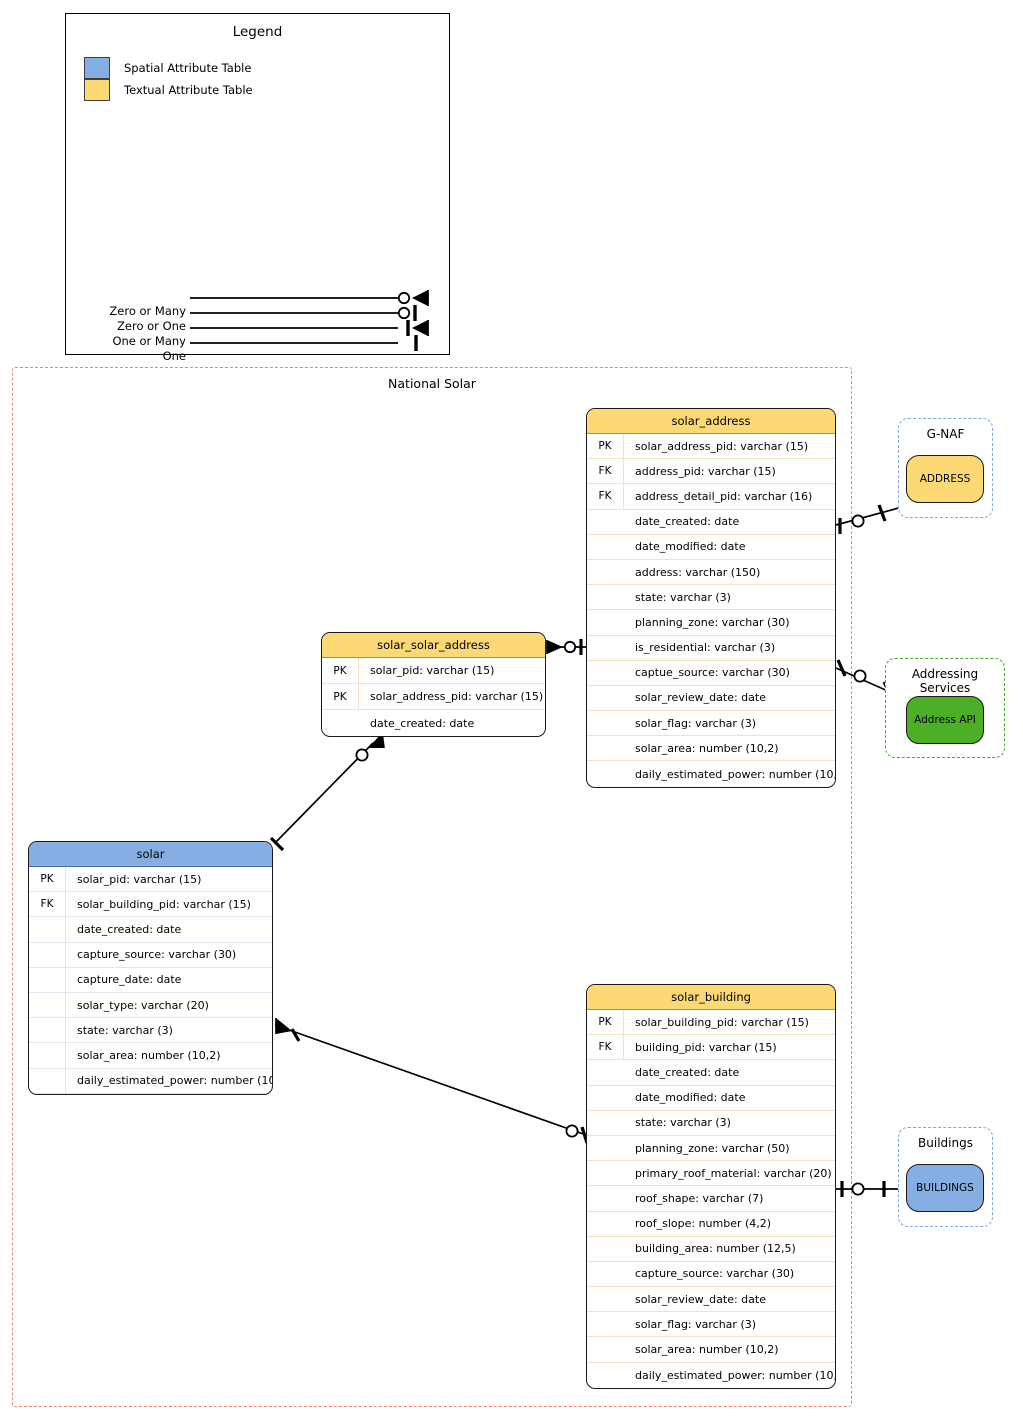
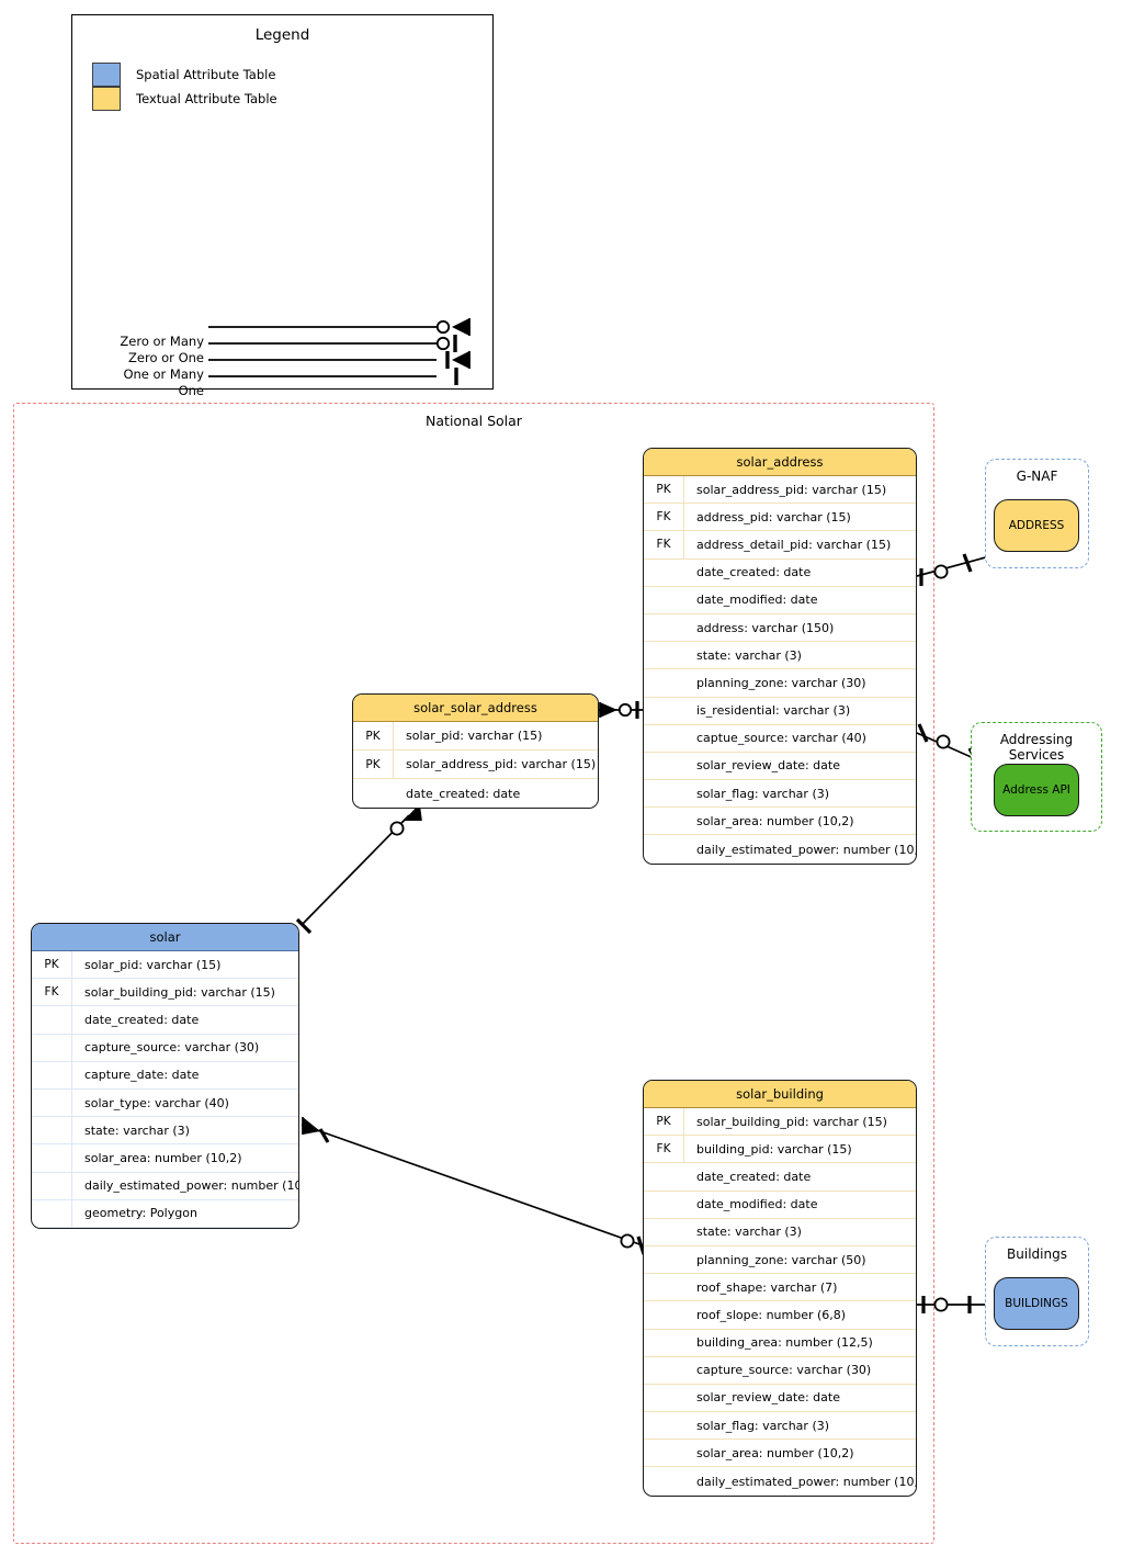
  Legend
  Spatial Attribute Table
  Textual Attribute Table
  Zero or Many
  Zero or One
  One or Many
  One
  National Solar
  solar_address
  PK
  solar_address_pid: varchar (15)
  FK
  address_pid: varchar (15)
  FK
- address_detail_pid: varchar (16)
+ address_detail_pid: varchar (15)
  date_created: date
  date_modified: date
  address: varchar (150)
  state: varchar (3)
  planning_zone: varchar (30)
  is_residential: varchar (3)
- captue_source: varchar (30)
+ captue_source: varchar (40)
  solar_review_date: date
  solar_flag: varchar (3)
  solar_area: number (10,2)
  daily_estimated_power: number (10
  solar_solar_address
  PK
  solar_pid: varchar (15)
  PK
  solar_address_pid: varchar (15)
  date_created: date
  solar
  PK
  solar_pid: varchar (15)
  FK
  solar_building_pid: varchar (15)
  date_created: date
  capture_source: varchar (30)
  capture_date: date
- solar_type: varchar (20)
+ solar_type: varchar (40)
  state: varchar (3)
  solar_area: number (10,2)
  daily_estimated_power: number (10
+ geometry: Polygon
  solar_building
  PK
  solar_building_pid: varchar (15)
  FK
  building_pid: varchar (15)
  date_created: date
  date_modified: date
  state: varchar (3)
  planning_zone: varchar (50)
- primary_roof_material: varchar (20)
  roof_shape: varchar (7)
- roof_slope: number (4,2)
+ roof_slope: number (6,8)
  building_area: number (12,5)
  capture_source: varchar (30)
  solar_review_date: date
  solar_flag: varchar (3)
  solar_area: number (10,2)
  daily_estimated_power: number (10
  G-NAF
  ADDRESS
  Addressing Services
  Address API
  Buildings
  BUILDINGS
